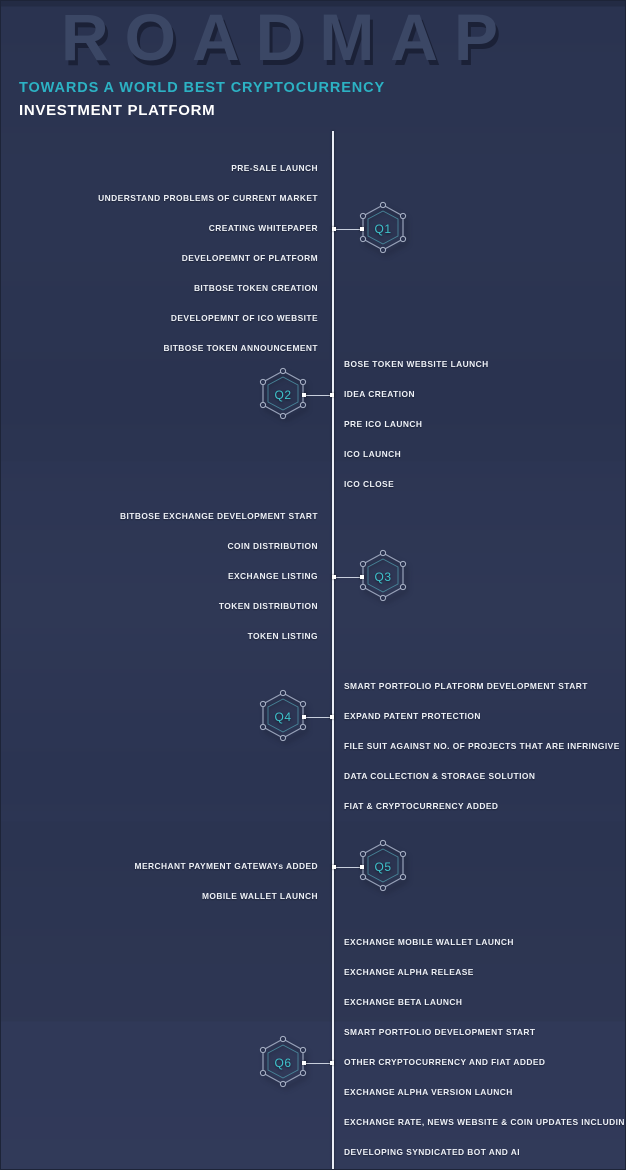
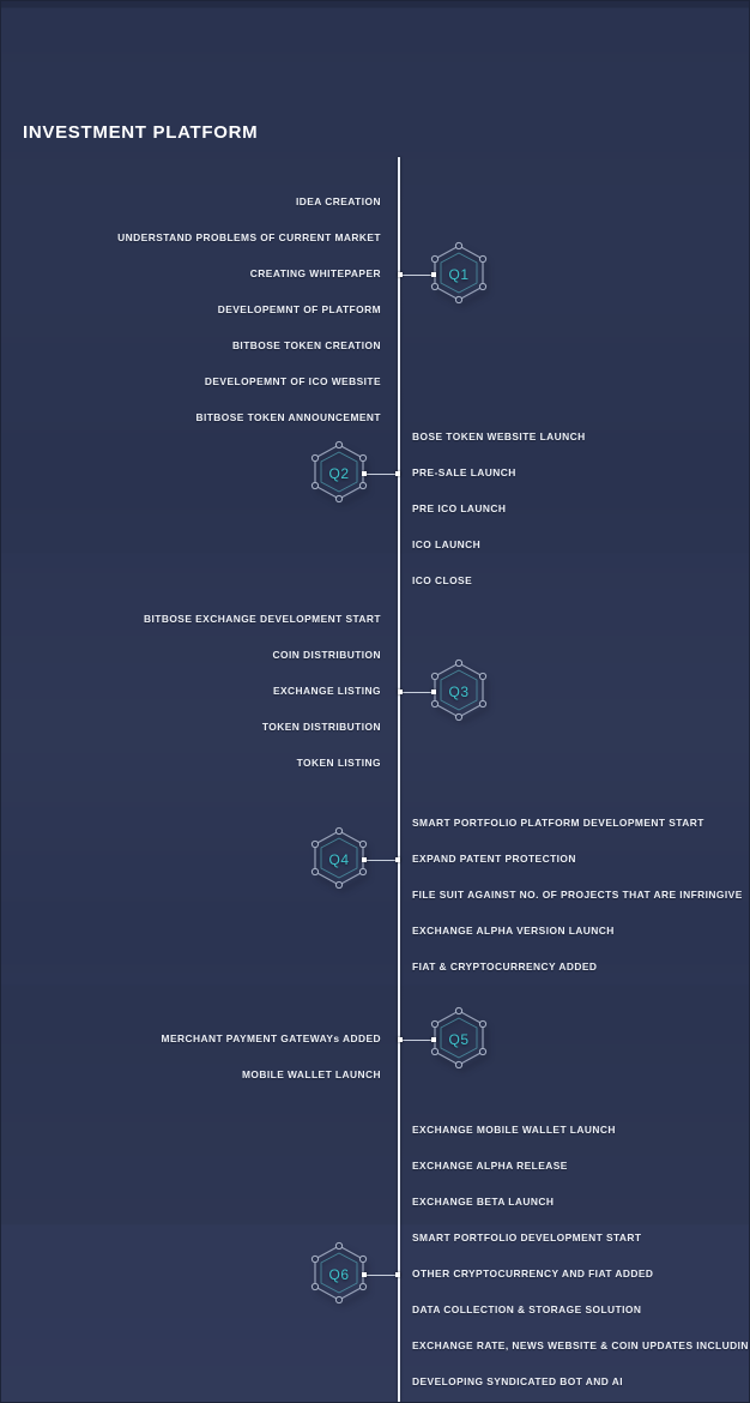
- ROADMAP
- TOWARDS A WORLD BEST CRYPTOCURRENCY
  INVESTMENT PLATFORM
- PRE-SALE LAUNCH
+ IDEA CREATION
  UNDERSTAND PROBLEMS OF CURRENT MARKET
  CREATING WHITEPAPER
  DEVELOPEMNT OF PLATFORM
  BITBOSE TOKEN CREATION
  DEVELOPEMNT OF ICO WEBSITE
  BITBOSE TOKEN ANNOUNCEMENT
  Q1
  BOSE TOKEN WEBSITE LAUNCH
- IDEA CREATION
+ PRE-SALE LAUNCH
  PRE ICO LAUNCH
  ICO LAUNCH
  ICO CLOSE
  Q2
  BITBOSE EXCHANGE DEVELOPMENT START
  COIN DISTRIBUTION
  EXCHANGE LISTING
  TOKEN DISTRIBUTION
  TOKEN LISTING
  Q3
  SMART PORTFOLIO PLATFORM DEVELOPMENT START
  EXPAND PATENT PROTECTION
  FILE SUIT AGAINST NO. OF PROJECTS THAT ARE INFRINGIVE
- DATA COLLECTION & STORAGE SOLUTION
+ EXCHANGE ALPHA VERSION LAUNCH
  FIAT & CRYPTOCURRENCY ADDED
  Q4
  MERCHANT PAYMENT GATEWAYs ADDED
  MOBILE WALLET LAUNCH
  Q5
  EXCHANGE MOBILE WALLET LAUNCH
  EXCHANGE ALPHA RELEASE
  EXCHANGE BETA LAUNCH
  SMART PORTFOLIO DEVELOPMENT START
  OTHER CRYPTOCURRENCY AND FIAT ADDED
- EXCHANGE ALPHA VERSION LAUNCH
+ DATA COLLECTION & STORAGE SOLUTION
  EXCHANGE RATE, NEWS WEBSITE & COIN UPDATES INCLUDIN
  DEVELOPING SYNDICATED BOT AND AI
  Q6
